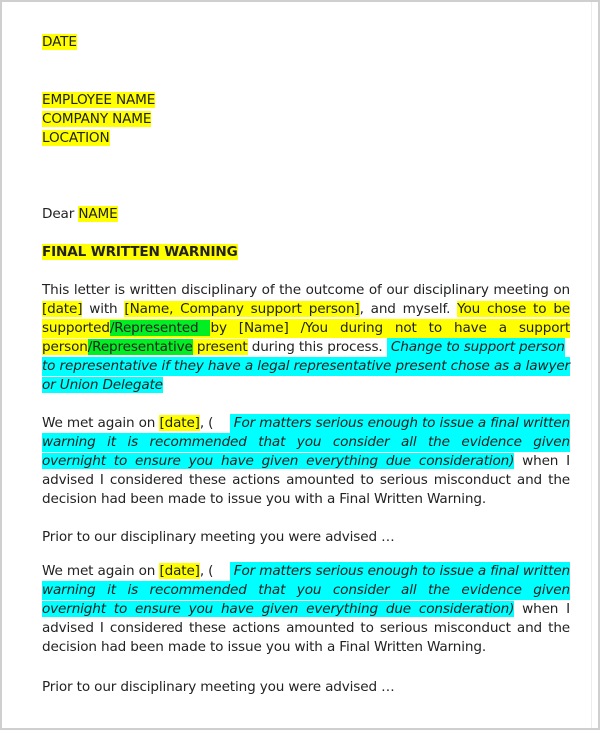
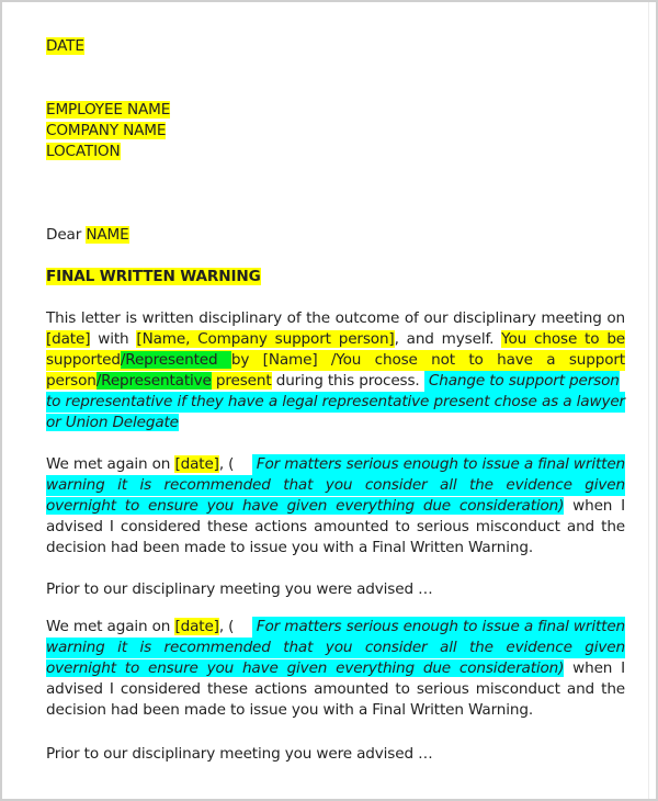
  DATE
  EMPLOYEE NAME
  COMPANY NAME
  LOCATION
  Dear NAME
  FINAL WRITTEN WARNING
  This letter is written disciplinary of the outcome of our disciplinary meeting on
  [date] with [Name, Company support person], and myself. You chose to be
- supported/Represented by [Name] /You during not to have a support
+ supported/Represented by [Name] /You chose not to have a support
  person/Representative present during this process. Change to support person
  to representative if they have a legal representative present chose as a lawyer
  or Union Delegate
  We met again on [date], (
  For matters serious enough to issue a final written
  warning it is recommended that you consider all the evidence given
  overnight to ensure you have given everything due consideration) when I
  advised I considered these actions amounted to serious misconduct and the
  decision had been made to issue you with a Final Written Warning.
  Prior to our disciplinary meeting you were advised …
  We met again on [date], (
  For matters serious enough to issue a final written
  warning it is recommended that you consider all the evidence given
  overnight to ensure you have given everything due consideration) when I
  advised I considered these actions amounted to serious misconduct and the
  decision had been made to issue you with a Final Written Warning.
  Prior to our disciplinary meeting you were advised …
